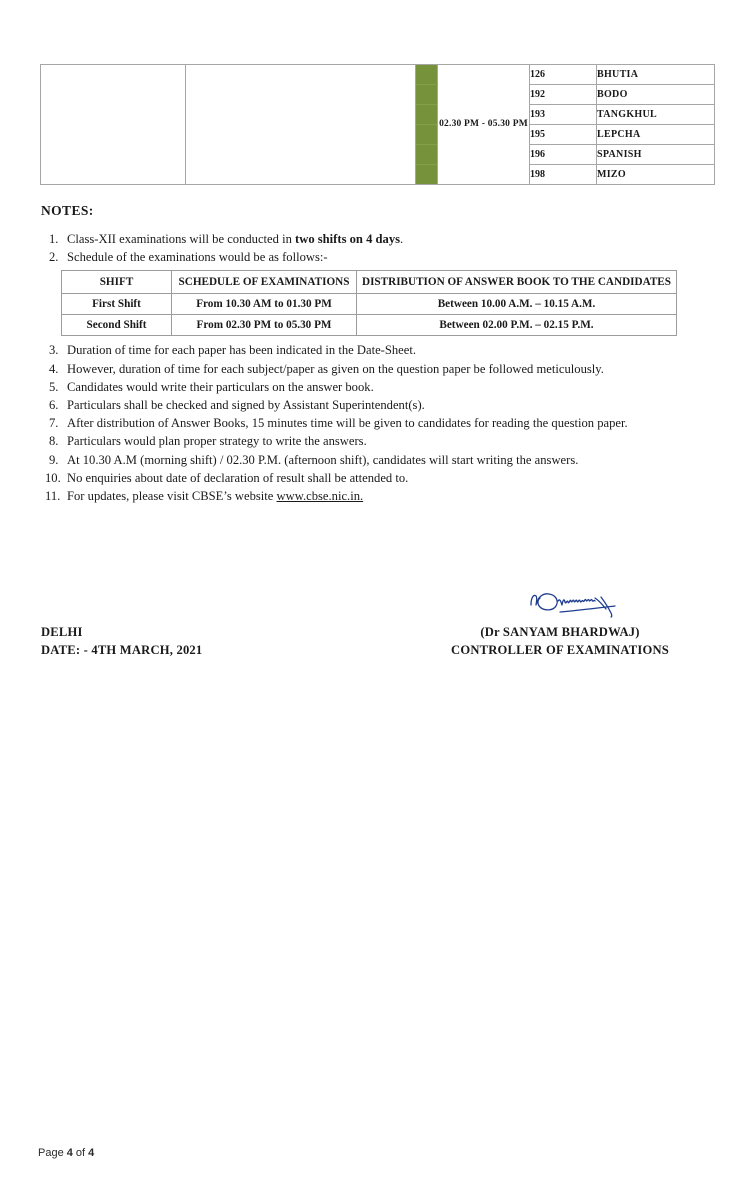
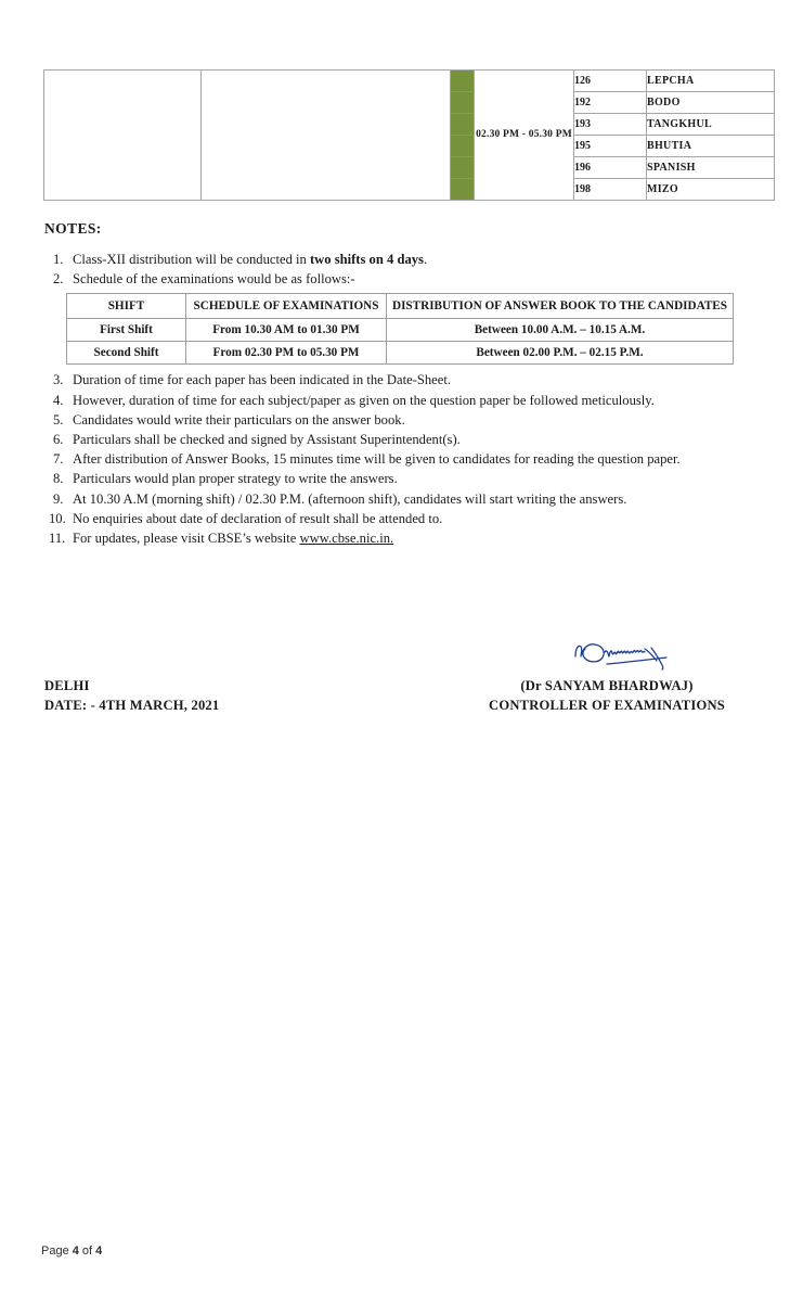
- 			02.30 PM - 05.30 PM	126	BHUTIA
+ 			02.30 PM - 05.30 PM	126	LEPCHA
  	192	BODO
  	193	TANGKHUL
- 	195	LEPCHA
+ 	195	BHUTIA
  	196	SPANISH
  	198	MIZO
  NOTES:
  1.
- Class-XII examinations will be conducted in two shifts on 4 days.
+ Class-XII distribution will be conducted in two shifts on 4 days.
  2.
  Schedule of the examinations would be as follows:-
  SHIFT	SCHEDULE OF EXAMINATIONS	DISTRIBUTION OF ANSWER BOOK TO THE CANDIDATES
  First Shift	From 10.30 AM to 01.30 PM	Between 10.00 A.M. – 10.15 A.M.
  Second Shift	From 02.30 PM to 05.30 PM	Between 02.00 P.M. – 02.15 P.M.
  3.
  Duration of time for each paper has been indicated in the Date-Sheet.
  4.
  However, duration of time for each subject/paper as given on the question paper be followed meticulously.
  5.
  Candidates would write their particulars on the answer book.
  6.
  Particulars shall be checked and signed by Assistant Superintendent(s).
  7.
  After distribution of Answer Books, 15 minutes time will be given to candidates for reading the question paper.
  8.
  Particulars would plan proper strategy to write the answers.
  9.
  At 10.30 A.M (morning shift) / 02.30 P.M. (afternoon shift), candidates will start writing the answers.
  10.
  No enquiries about date of declaration of result shall be attended to.
  11.
  For updates, please visit CBSE’s website www.cbse.nic.in.
  DELHI
  DATE: - 4TH MARCH, 2021
  (Dr SANYAM BHARDWAJ)
  CONTROLLER OF EXAMINATIONS
  Page 4 of 4
